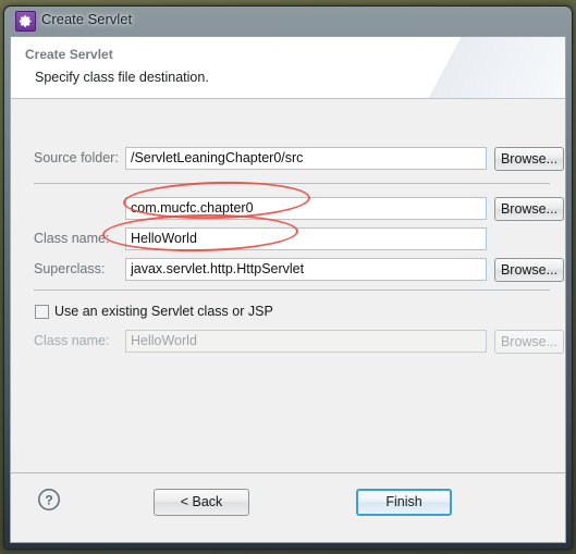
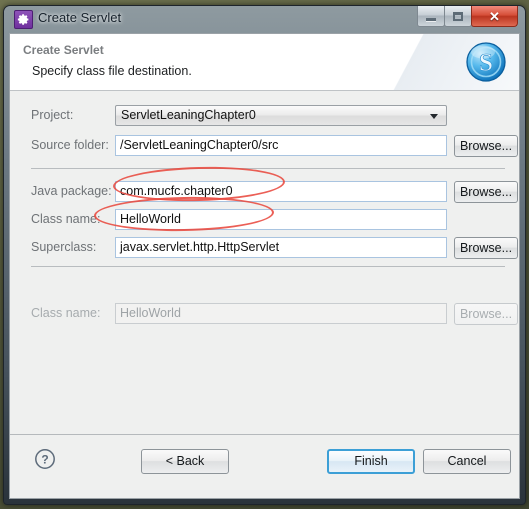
  Create Servlet
+ ✕
  Create Servlet
  Specify class file destination.
+ S
+ Project:
+ ServletLeaningChapter0
  Source folder:
  /ServletLeaningChapter0/src
  Browse...
+ Java package:
  com.mucfc.chapter0
  Browse...
  Class name:
  HelloWorld
  Superclass:
  javax.servlet.http.HttpServlet
  Browse...
- Use an existing Servlet class or JSP
  Class name:
  HelloWorld
  Browse...
  ?
  < Back
  Finish
+ Cancel
